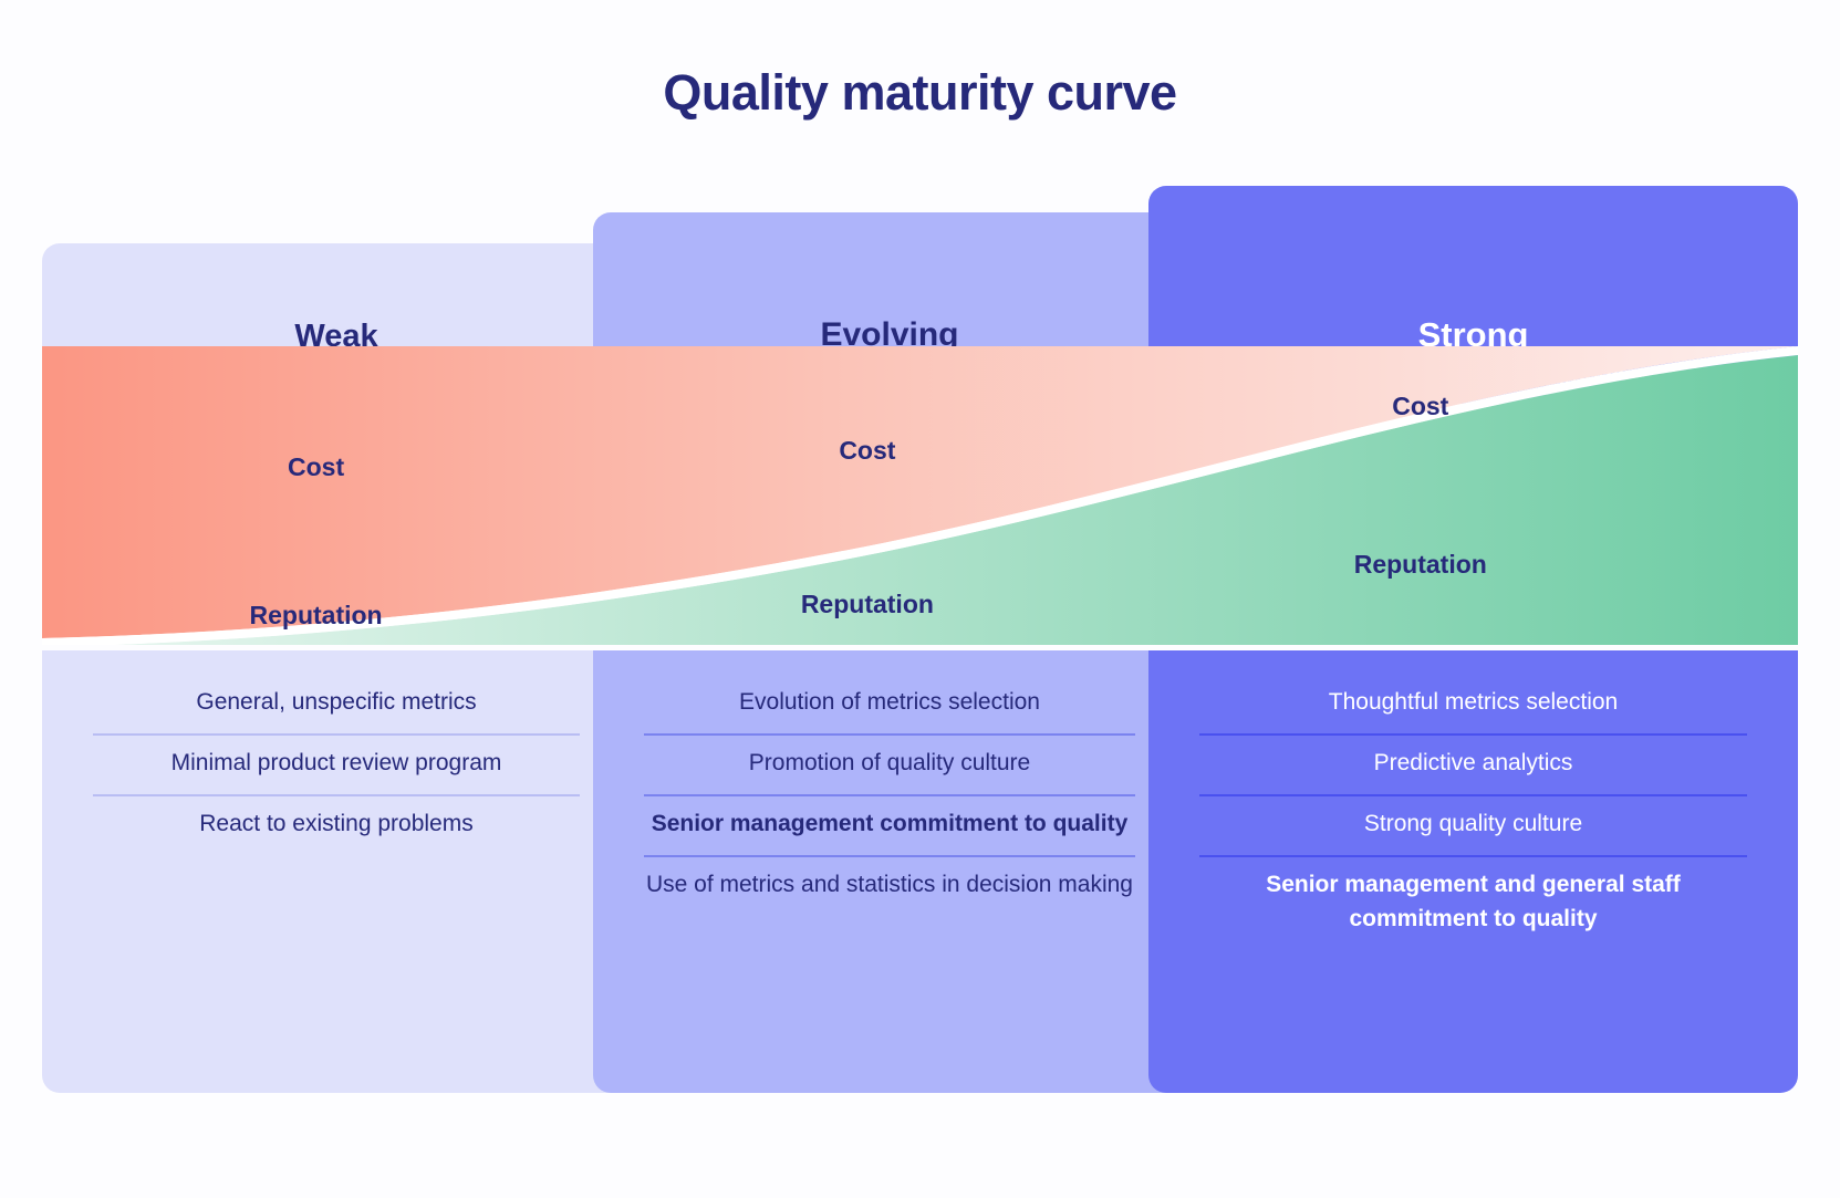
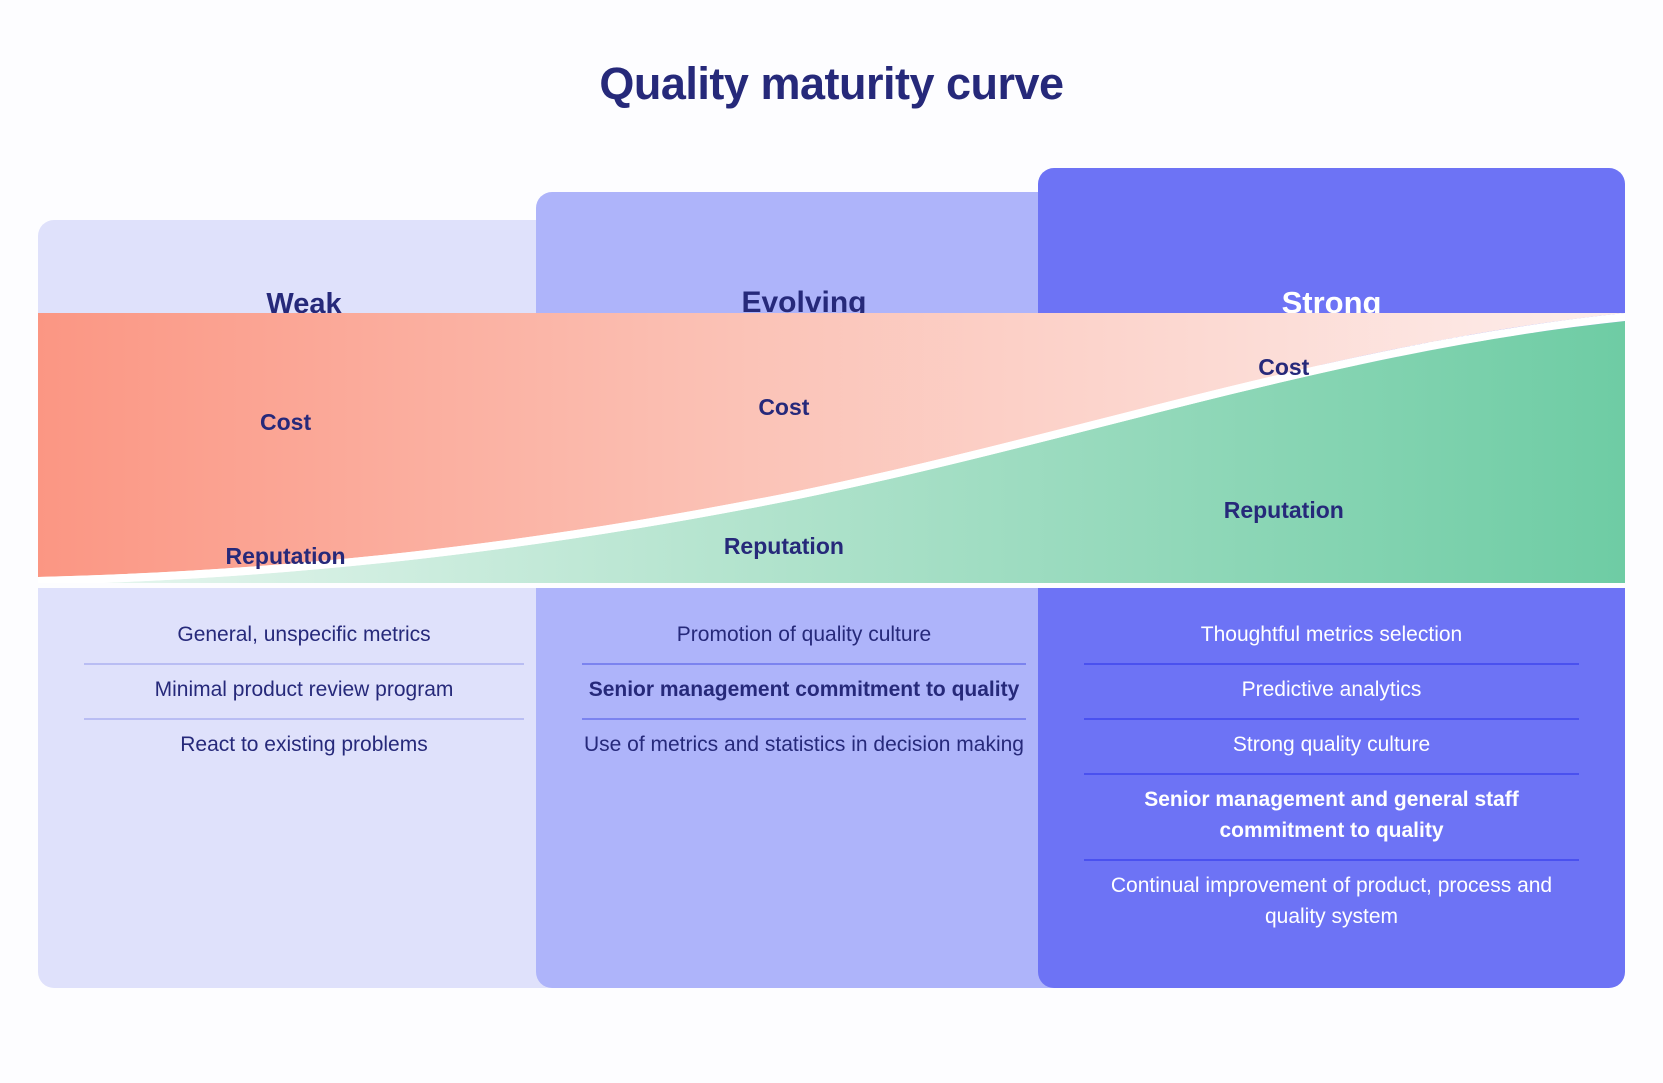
  Quality maturity curve
  Weak
  Evolving
  Strong
  Cost
  Cost
  Cost
  Reputation
  Reputation
  Reputation
  General, unspecific metrics
  Minimal product review program
  React to existing problems
- Evolution of metrics selection
  Promotion of quality culture
  Senior management commitment to quality
  Use of metrics and statistics in decision making
  Thoughtful metrics selection
  Predictive analytics
  Strong quality culture
  Senior management and general staff commitment to quality
+ Continual improvement of product, process and quality system
